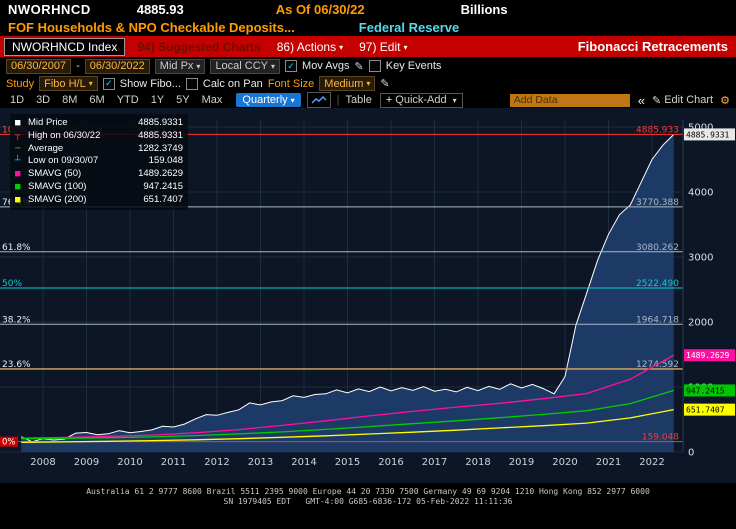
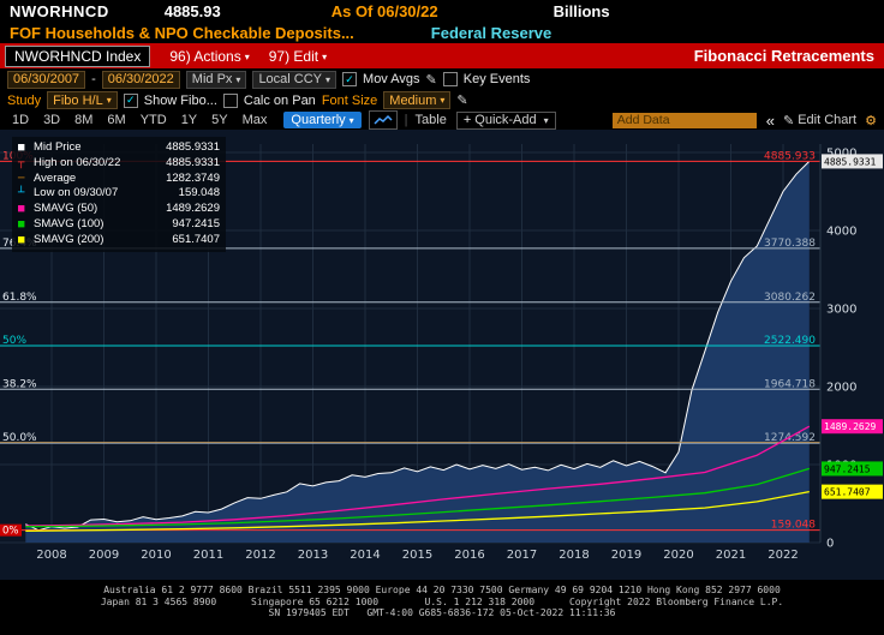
  NWORHNCD
  4885.93
  As Of 06/30/22
  Billions
  FOF Households & NPO Checkable Deposits...
  Federal Reserve
  NWORHNCD Index
- 94) Suggested Charts
- 86) Actions
+ 96) Actions
  97) Edit
  Fibonacci Retracements
  06/30/2007
  -
  06/30/2022
  Mid Px
  Local CCY
  Mov Avgs
  Key Events
  Study
  Fibo H/L
  Show Fibo...
  Calc on Pan
  Font Size
  Medium
  1D
  3D
  8M
  6M
  YTD
  1Y
  5Y
  Max
  Quarterly
  |
  Table
  Quick-Add
  Add Data
  Edit Chart
  0
  2000
  3000
  4000
  5000
  4885.933
  100%
  3770.388
  76.4%
  3080.262
  61.8%
  2522.490
  50%
  1964.718
  38.2%
  127.592
- 23.6%
+ 50.0%
  159.048
  0%
  2008
  2009
  2010
  2011
  2012
  2013
  2014
  2015
  2016
  2017
  2018
  2019
  2020
  2021
  2022
  4885.9331
  1489.2629
  947.2415
  651.7407
  ■
  Mid Price
  4885.9331
  ┬
  High on 06/30/22
  4885.9331
  ─
  Average
  1282.3749
  ┴
  Low on 09/30/07
  159.048
  ■
  SMAVG (50)
  1489.2629
  ■
  SMAVG (100)
  947.2415
  ■
  SMAVG (200)
  651.7407
  Australia 61 2 9777 8600 Brazil 5511 2395 9000 Europe 44 20 7330 7500 Germany 49 69 9204 1210 Hong Kong 852 2977 6000
+ Japan 81 3 4565 8900 Singapore 65 6212 1000 U.S. 1 212 318 2000 Copyright 2022 Bloomberg Finance L.P.
- SN 1979405 EDT GMT-4:00 G685-6836-172 05-Feb-2022 11:11:36
+ SN 1979405 EDT GMT-4:00 G685-6836-172 05-Oct-2022 11:11:36
